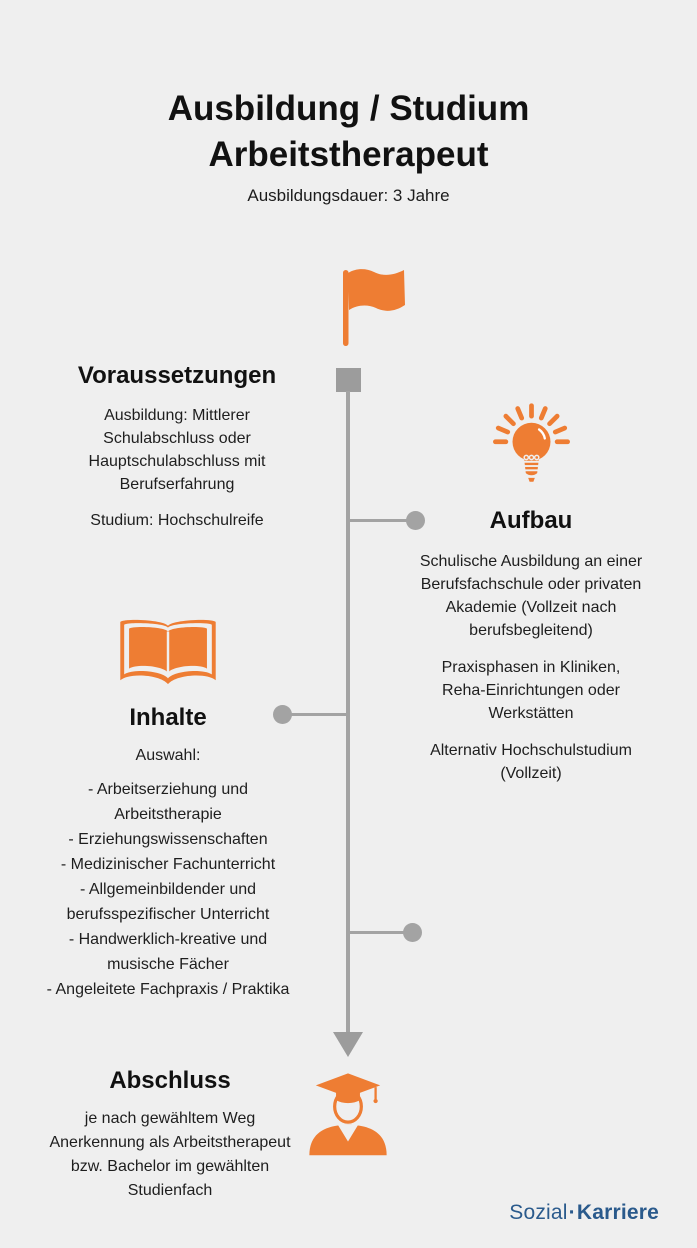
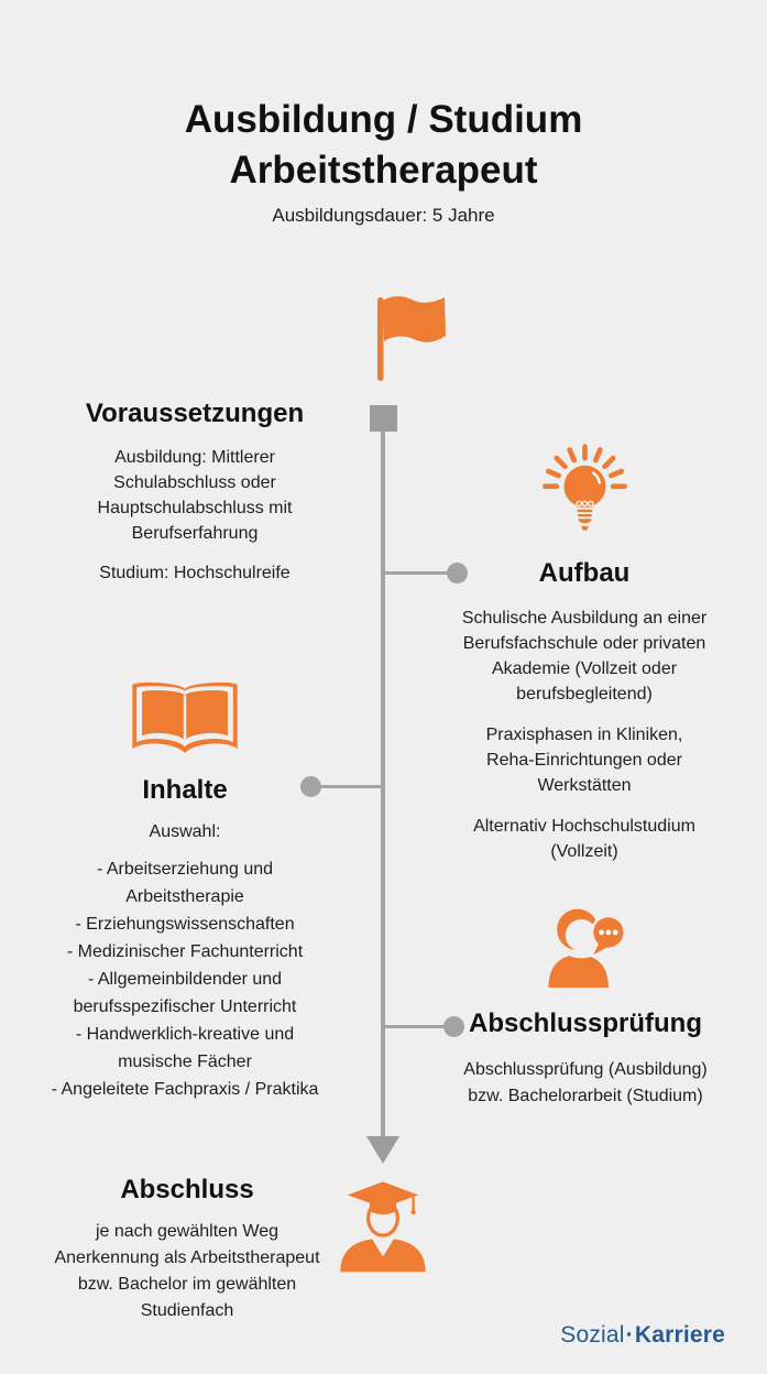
  Ausbildung / Studium
  Arbeitstherapeut
- Ausbildungsdauer: 3 Jahre
+ Ausbildungsdauer: 5 Jahre
  Voraussetzungen
  Ausbildung: Mittlerer Schulabschluss oder Hauptschulabschluss mit Berufserfahrung
  Studium: Hochschulreife
  Aufbau
- Schulische Ausbildung an einer Berufsfachschule oder privaten Akademie (Vollzeit nach berufsbegleitend)
+ Schulische Ausbildung an einer Berufsfachschule oder privaten Akademie (Vollzeit oder berufsbegleitend)
  Praxisphasen in Kliniken, Reha-Einrichtungen oder Werkstätten
  Alternativ Hochschulstudium (Vollzeit)
  Inhalte
  Auswahl:
  - Arbeitserziehung und Arbeitstherapie
  - Erziehungswissenschaften
  - Medizinischer Fachunterricht
  - Allgemeinbildender und berufsspezifischer Unterricht
  - Handwerklich-kreative und musische Fächer
  - Angeleitete Fachpraxis / Praktika
+ Abschlussprüfung
+ Abschlussprüfung (Ausbildung) bzw. Bachelorarbeit (Studium)
  Abschluss
- je nach gewähltem Weg Anerkennung als Arbeitstherapeut bzw. Bachelor im gewählten Studienfach
+ je nach gewählten Weg Anerkennung als Arbeitstherapeut bzw. Bachelor im gewählten Studienfach
  Sozial·Karriere
